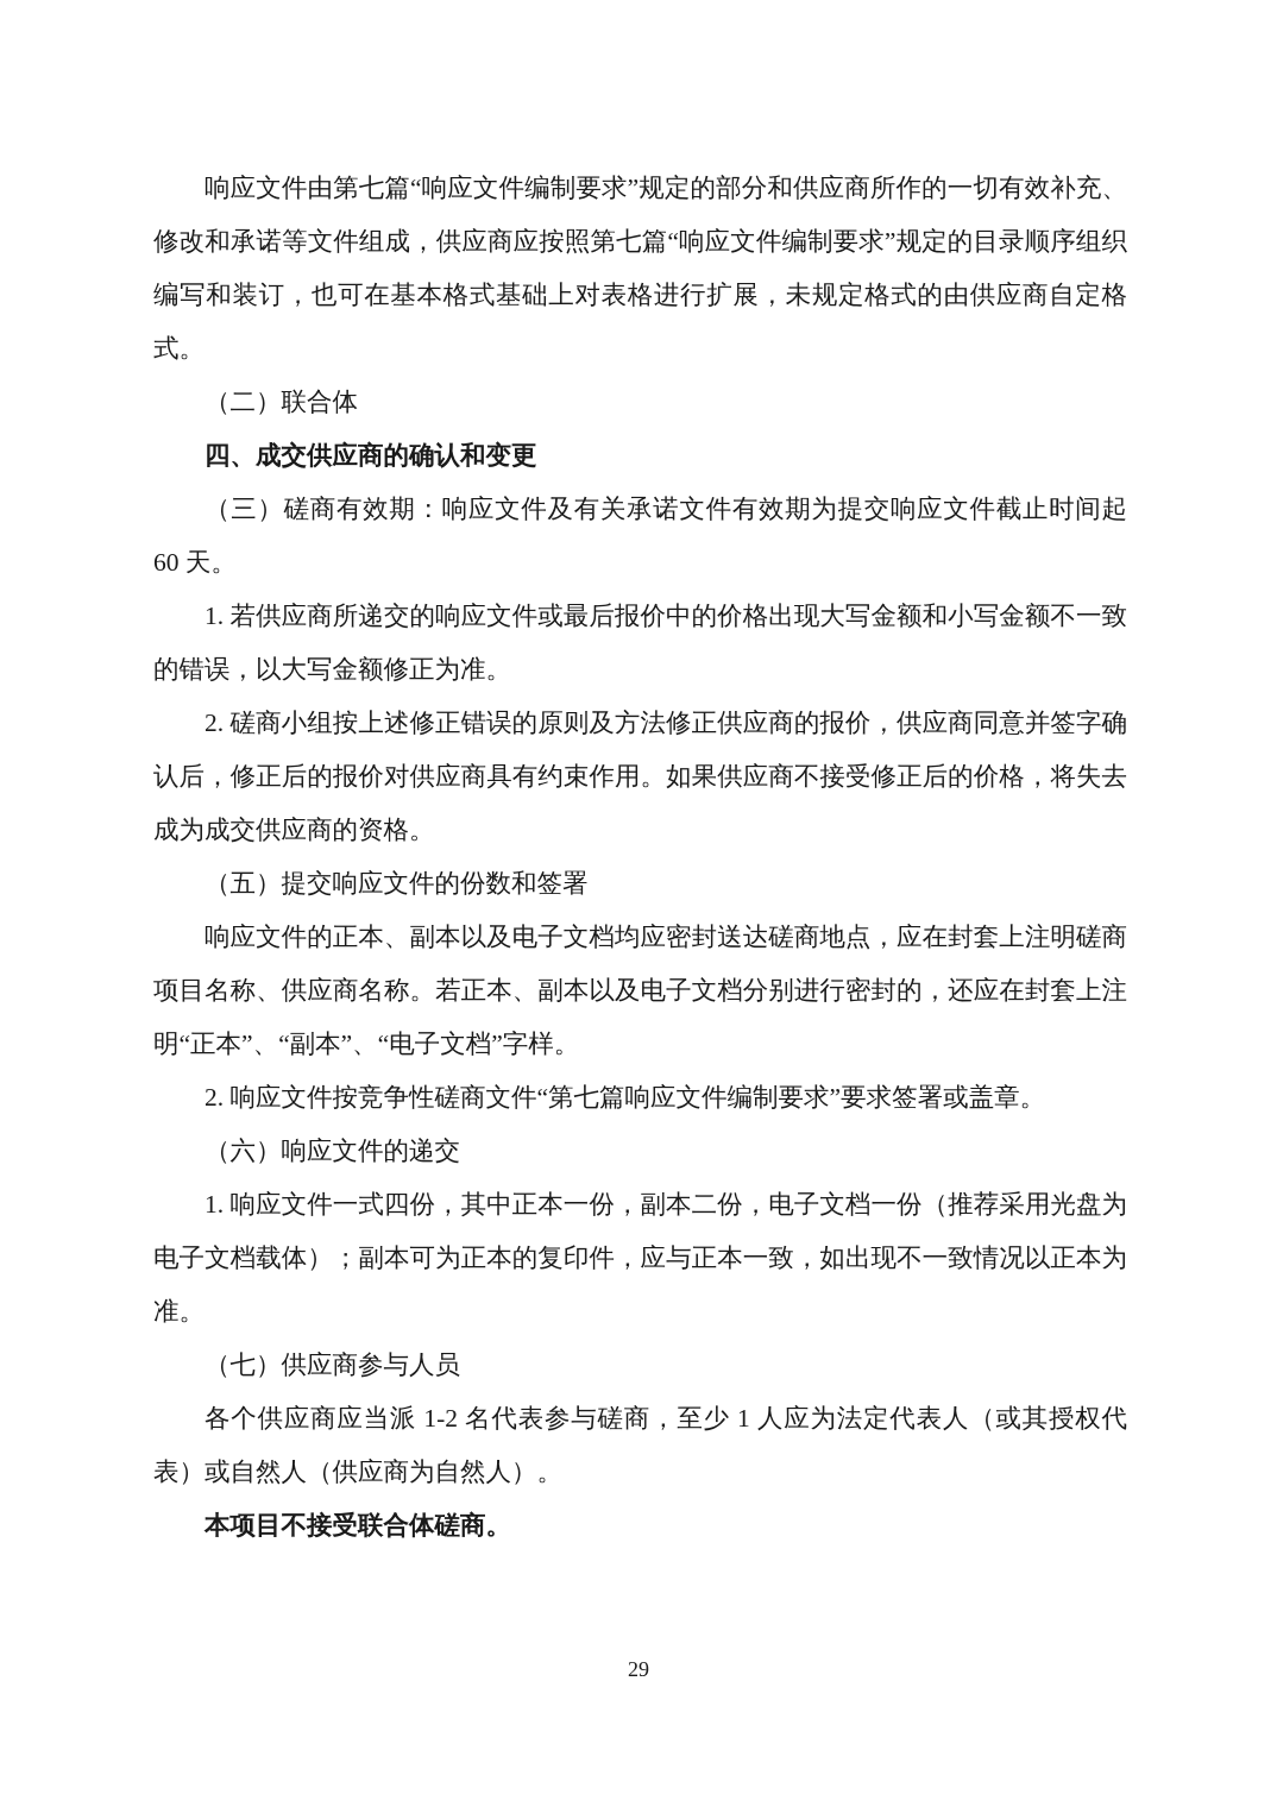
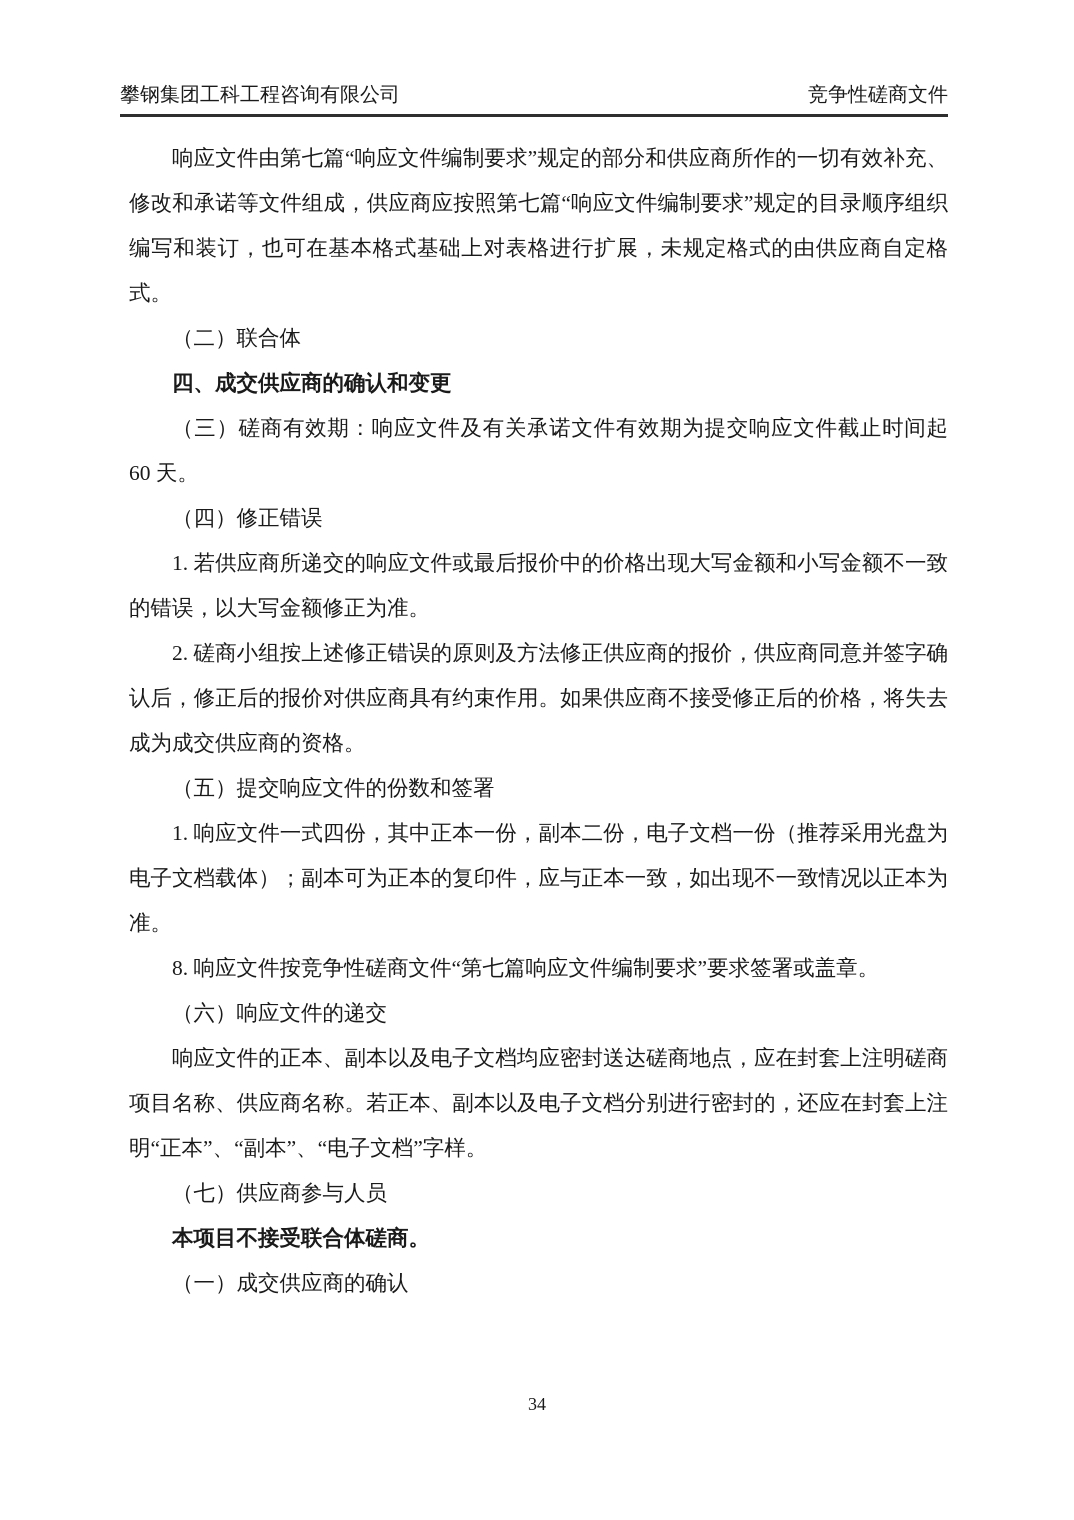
+ 攀钢集团工科工程咨询有限公司
+ 竞争性磋商文件
  响应文件由第七篇“响应文件编制要求”规定的部分和供应商所作的一切有效补充、修改和承诺等文件组成，供应商应按照第七篇“响应文件编制要求”规定的目录顺序组织编写和装订，也可在基本格式基础上对表格进行扩展，未规定格式的由供应商自定格式。
  （二）联合体
  四、成交供应商的确认和变更
  （三）磋商有效期：响应文件及有关承诺文件有效期为提交响应文件截止时间起 60 天。
+ （四）修正错误
  1. 若供应商所递交的响应文件或最后报价中的价格出现大写金额和小写金额不一致的错误，以大写金额修正为准。
  2. 磋商小组按上述修正错误的原则及方法修正供应商的报价，供应商同意并签字确认后，修正后的报价对供应商具有约束作用。如果供应商不接受修正后的价格，将失去成为成交供应商的资格。
  （五）提交响应文件的份数和签署
- 响应文件的正本、副本以及电子文档均应密封送达磋商地点，应在封套上注明磋商项目名称、供应商名称。若正本、副本以及电子文档分别进行密封的，还应在封套上注明“正本”、“副本”、“电子文档”字样。
+ 1. 响应文件一式四份，其中正本一份，副本二份，电子文档一份（推荐采用光盘为电子文档载体）；副本可为正本的复印件，应与正本一致，如出现不一致情况以正本为准。
- 2. 响应文件按竞争性磋商文件“第七篇响应文件编制要求”要求签署或盖章。
+ 8. 响应文件按竞争性磋商文件“第七篇响应文件编制要求”要求签署或盖章。
  （六）响应文件的递交
- 1. 响应文件一式四份，其中正本一份，副本二份，电子文档一份（推荐采用光盘为电子文档载体）；副本可为正本的复印件，应与正本一致，如出现不一致情况以正本为准。
+ 响应文件的正本、副本以及电子文档均应密封送达磋商地点，应在封套上注明磋商项目名称、供应商名称。若正本、副本以及电子文档分别进行密封的，还应在封套上注明“正本”、“副本”、“电子文档”字样。
  （七）供应商参与人员
- 各个供应商应当派 1-2 名代表参与磋商，至少 1 人应为法定代表人（或其授权代表）或自然人（供应商为自然人）。
  本项目不接受联合体磋商。
+ （一）成交供应商的确认
- 29
+ 34
